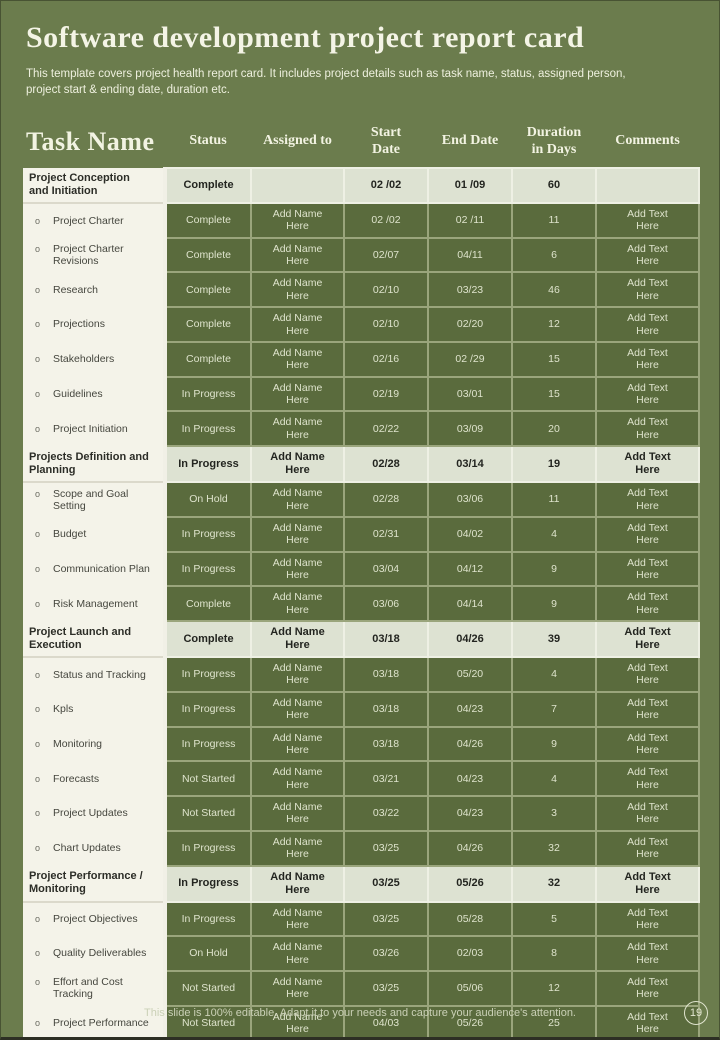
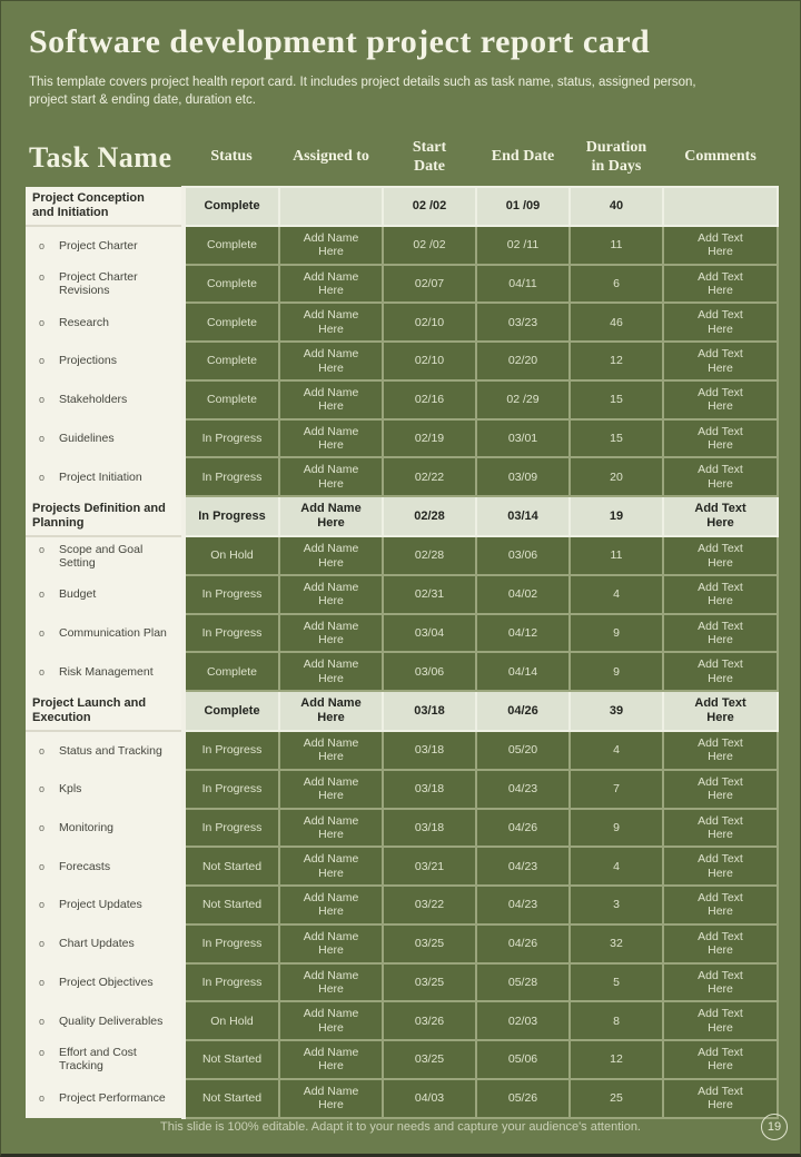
  Software development project report card
  This template covers project health report card. It includes project details such as task name, status, assigned person, project start & ending date, duration etc.
  Task Name	Status	Assigned to	Start Date	End Date	Duration in Days	Comments
- Project Conception and Initiation	Complete		02 /02	01 /09	60
+ Project Conception and Initiation	Complete		02 /02	01 /09	40
  o Project Charter	Complete	Add Name Here	02 /02	02 /11	11	Add Text Here
  o Project Charter Revisions	Complete	Add Name Here	02/07	04/11	6	Add Text Here
  o Research	Complete	Add Name Here	02/10	03/23	46	Add Text Here
  o Projections	Complete	Add Name Here	02/10	02/20	12	Add Text Here
  o Stakeholders	Complete	Add Name Here	02/16	02 /29	15	Add Text Here
  o Guidelines	In Progress	Add Name Here	02/19	03/01	15	Add Text Here
  o Project Initiation	In Progress	Add Name Here	02/22	03/09	20	Add Text Here
  Projects Definition and Planning	In Progress	Add Name Here	02/28	03/14	19	Add Text Here
  o Scope and Goal Setting	On Hold	Add Name Here	02/28	03/06	11	Add Text Here
  o Budget	In Progress	Add Name Here	02/31	04/02	4	Add Text Here
  o Communication Plan	In Progress	Add Name Here	03/04	04/12	9	Add Text Here
  o Risk Management	Complete	Add Name Here	03/06	04/14	9	Add Text Here
  Project Launch and Execution	Complete	Add Name Here	03/18	04/26	39	Add Text Here
  o Status and Tracking	In Progress	Add Name Here	03/18	05/20	4	Add Text Here
  o Kpls	In Progress	Add Name Here	03/18	04/23	7	Add Text Here
  o Monitoring	In Progress	Add Name Here	03/18	04/26	9	Add Text Here
  o Forecasts	Not Started	Add Name Here	03/21	04/23	4	Add Text Here
  o Project Updates	Not Started	Add Name Here	03/22	04/23	3	Add Text Here
  o Chart Updates	In Progress	Add Name Here	03/25	04/26	32	Add Text Here
- Project Performance / Monitoring	In Progress	Add Name Here	03/25	05/26	32	Add Text Here
  o Project Objectives	In Progress	Add Name Here	03/25	05/28	5	Add Text Here
  o Quality Deliverables	On Hold	Add Name Here	03/26	02/03	8	Add Text Here
  o Effort and Cost Tracking	Not Started	Add Name Here	03/25	05/06	12	Add Text Here
  o Project Performance	Not Started	Add Name Here	04/03	05/26	25	Add Text Here
  This slide is 100% editable. Adapt it to your needs and capture your audience's attention.
  19
